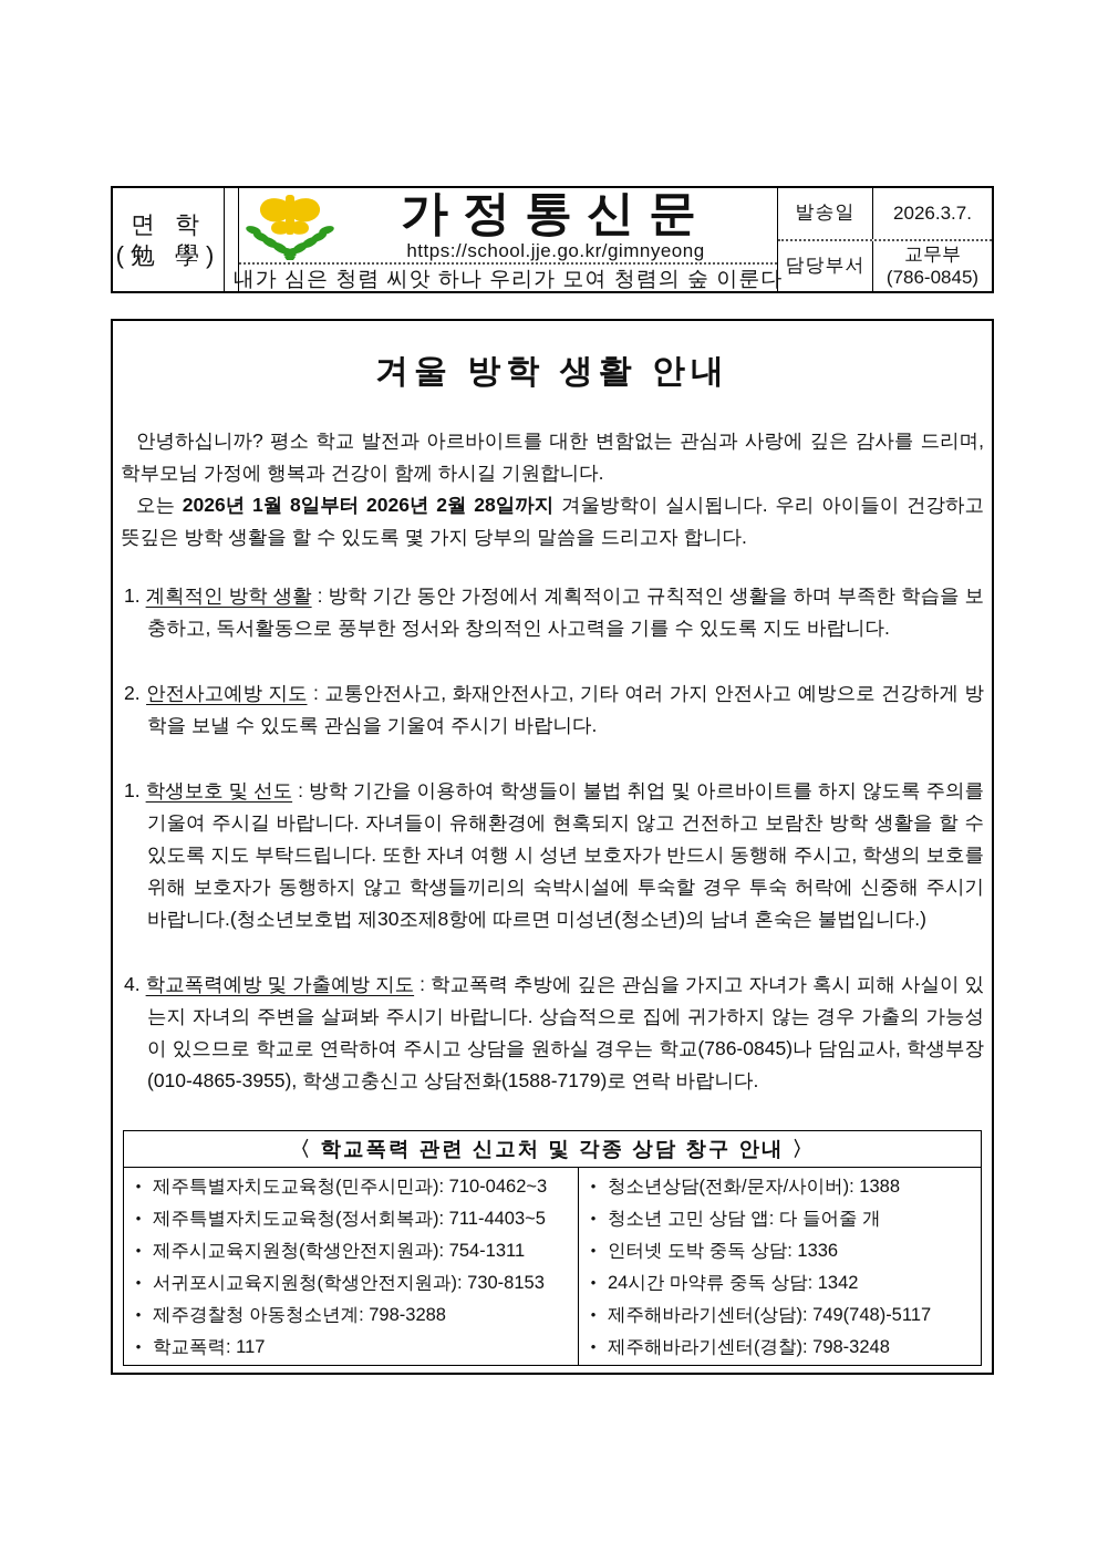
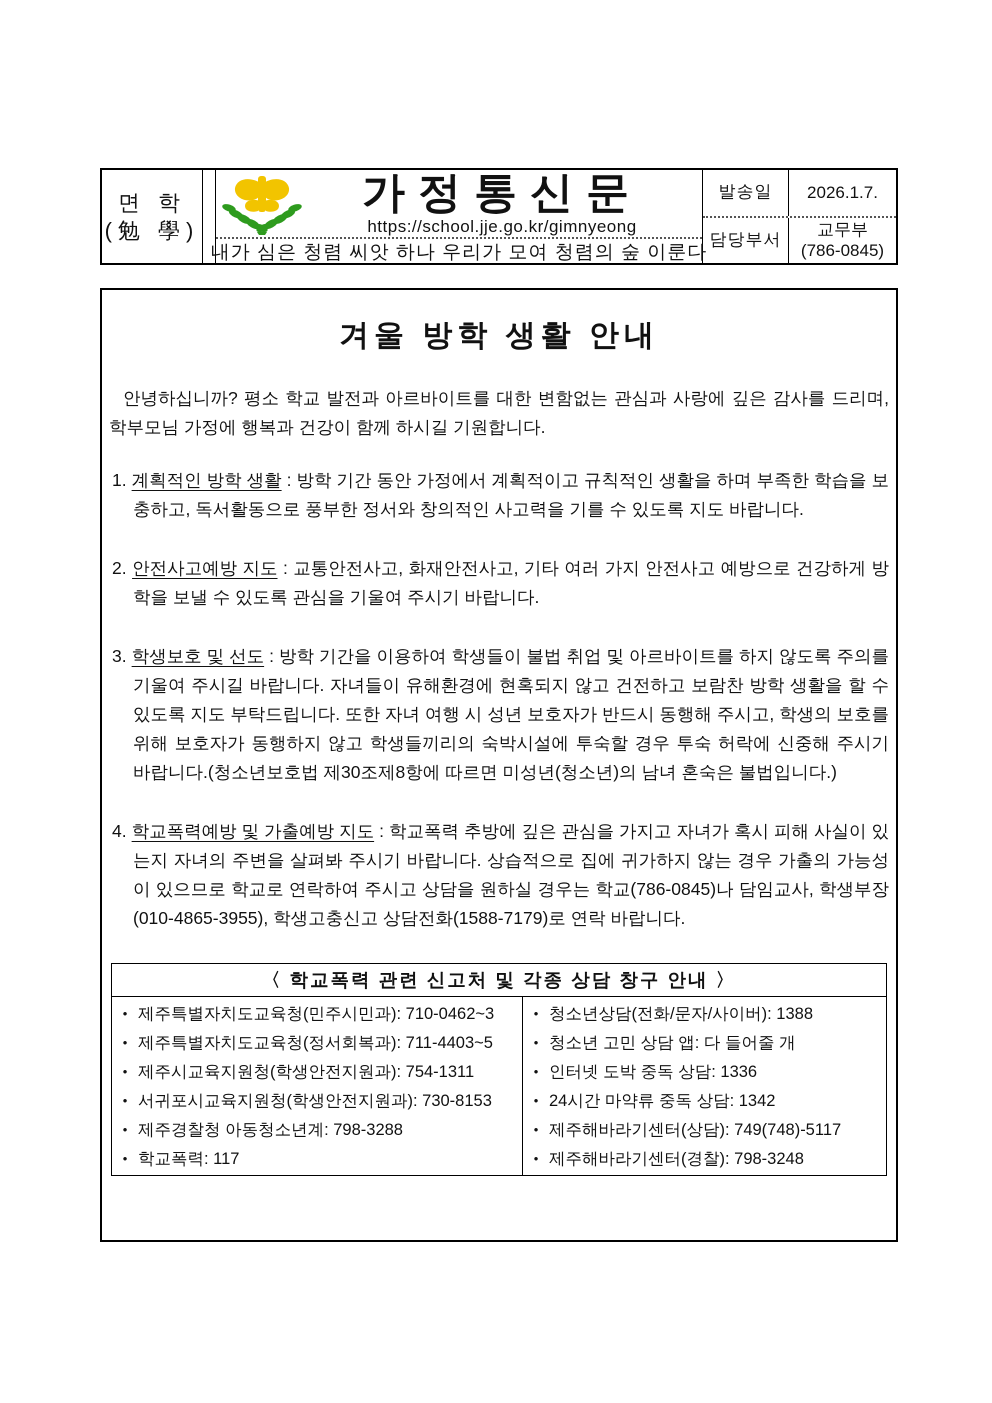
  면 학
  (勉 學)
  가정통신문
  https://school.jje.go.kr/gimnyeong
  내가 심은 청렴 씨앗 하나 우리가 모여 청렴의 숲 이룬다
  발송일
- 2026.3.7.
+ 2026.1.7.
  담당부서
  교무부
  (786-0845)
  겨울 방학 생활 안내
  안녕하십니까? 평소 학교 발전과 아르바이트를 대한 변함없는 관심과 사랑에 깊은 감사를 드리며, 학부모님 가정에 행복과 건강이 함께 하시길 기원합니다.
- 오는 2026년 1월 8일부터 2026년 2월 28일까지 겨울방학이 실시됩니다. 우리 아이들이 건강하고 뜻깊은 방학 생활을 할 수 있도록 몇 가지 당부의 말씀을 드리고자 합니다.
  1. 계획적인 방학 생활 : 방학 기간 동안 가정에서 계획적이고 규칙적인 생활을 하며 부족한 학습을 보충하고, 독서활동으로 풍부한 정서와 창의적인 사고력을 기를 수 있도록 지도 바랍니다.
  2. 안전사고예방 지도 : 교통안전사고, 화재안전사고, 기타 여러 가지 안전사고 예방으로 건강하게 방학을 보낼 수 있도록 관심을 기울여 주시기 바랍니다.
- 1. 학생보호 및 선도 : 방학 기간을 이용하여 학생들이 불법 취업 및 아르바이트를 하지 않도록 주의를 기울여 주시길 바랍니다. 자녀들이 유해환경에 현혹되지 않고 건전하고 보람찬 방학 생활을 할 수 있도록 지도 부탁드립니다. 또한 자녀 여행 시 성년 보호자가 반드시 동행해 주시고, 학생의 보호를 위해 보호자가 동행하지 않고 학생들끼리의 숙박시설에 투숙할 경우 투숙 허락에 신중해 주시기 바랍니다.(청소년보호법 제30조제8항에 따르면 미성년(청소년)의 남녀 혼숙은 불법입니다.)
+ 3. 학생보호 및 선도 : 방학 기간을 이용하여 학생들이 불법 취업 및 아르바이트를 하지 않도록 주의를 기울여 주시길 바랍니다. 자녀들이 유해환경에 현혹되지 않고 건전하고 보람찬 방학 생활을 할 수 있도록 지도 부탁드립니다. 또한 자녀 여행 시 성년 보호자가 반드시 동행해 주시고, 학생의 보호를 위해 보호자가 동행하지 않고 학생들끼리의 숙박시설에 투숙할 경우 투숙 허락에 신중해 주시기 바랍니다.(청소년보호법 제30조제8항에 따르면 미성년(청소년)의 남녀 혼숙은 불법입니다.)
  4. 학교폭력예방 및 가출예방 지도 : 학교폭력 추방에 깊은 관심을 가지고 자녀가 혹시 피해 사실이 있는지 자녀의 주변을 살펴봐 주시기 바랍니다. 상습적으로 집에 귀가하지 않는 경우 가출의 가능성이 있으므로 학교로 연락하여 주시고 상담을 원하실 경우는 학교(786-0845)나 담임교사, 학생부장(010-4865-3955), 학생고충신고 상담전화(1588-7179)로 연락 바랍니다.
  〈 학교폭력 관련 신고처 및 각종 상담 창구 안내 〉
  •
  제주특별자치도교육청(민주시민과): 710-0462~3
  •
  제주특별자치도교육청(정서회복과): 711-4403~5
  •
  제주시교육지원청(학생안전지원과): 754-1311
  •
  서귀포시교육지원청(학생안전지원과): 730-8153
  •
  제주경찰청 아동청소년계: 798-3288
  •
  학교폭력: 117
  •
  청소년상담(전화/문자/사이버): 1388
  •
  청소년 고민 상담 앱: 다 들어줄 개
  •
  인터넷 도박 중독 상담: 1336
  •
  24시간 마약류 중독 상담: 1342
  •
  제주해바라기센터(상담): 749(748)-5117
  •
  제주해바라기센터(경찰): 798-3248
